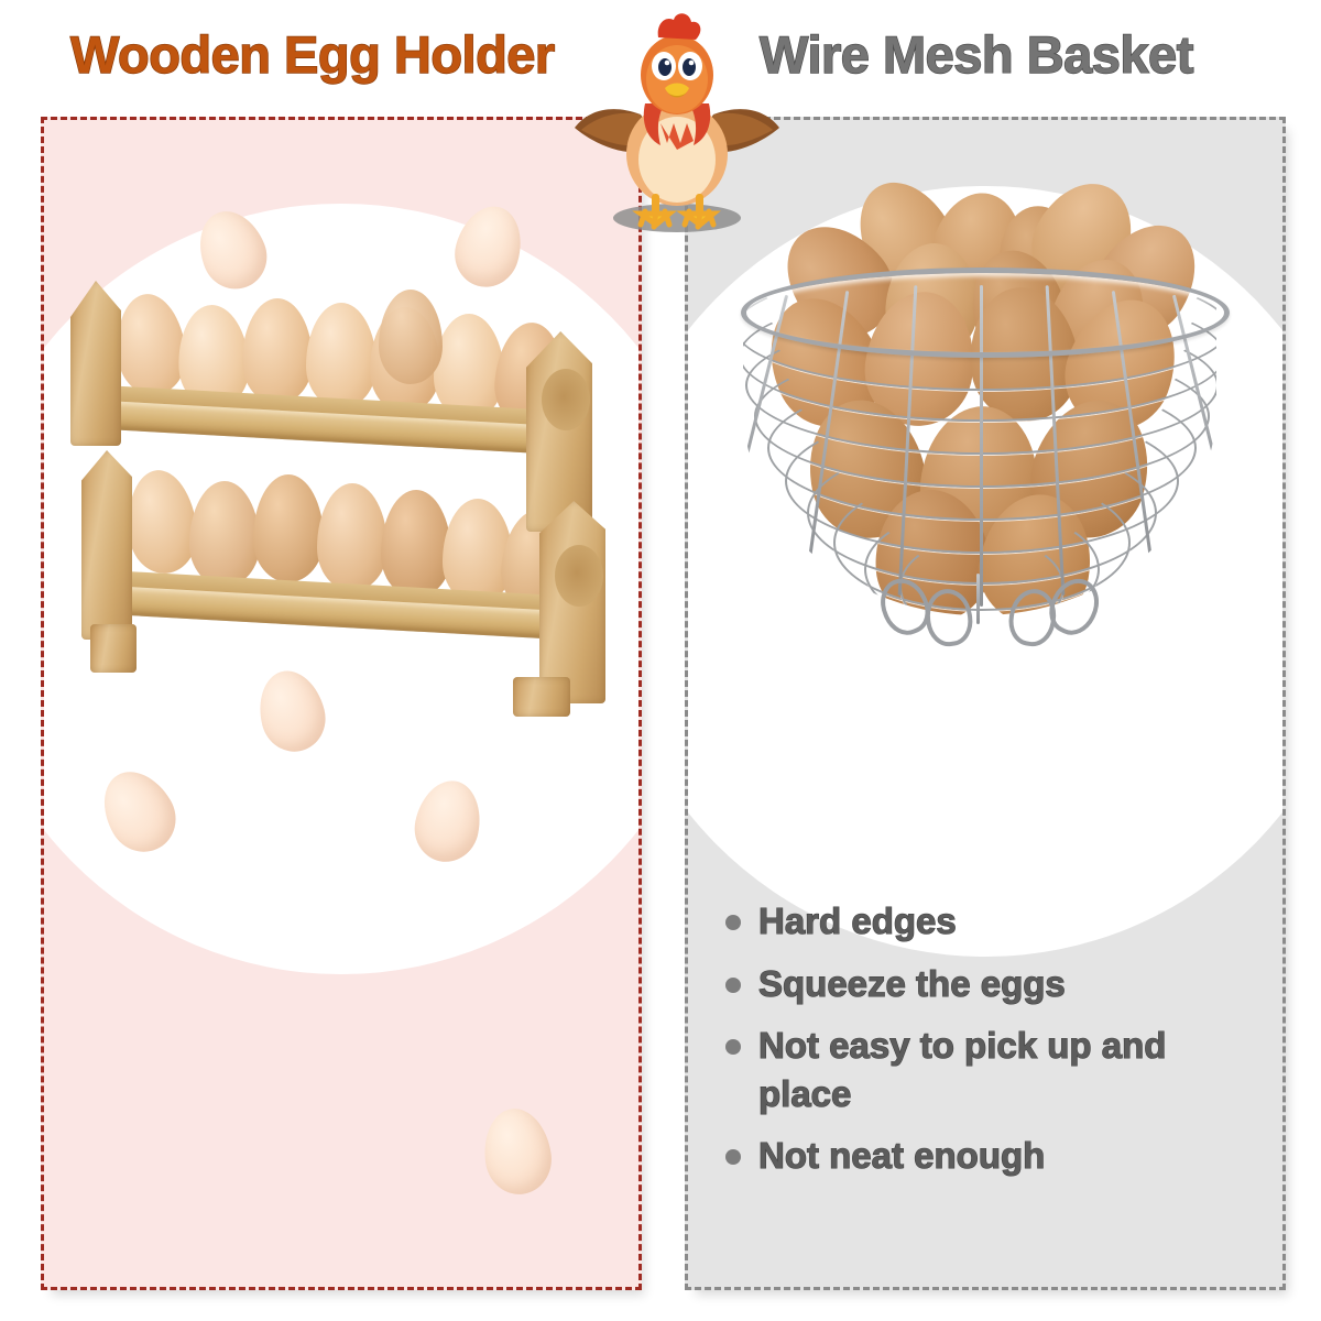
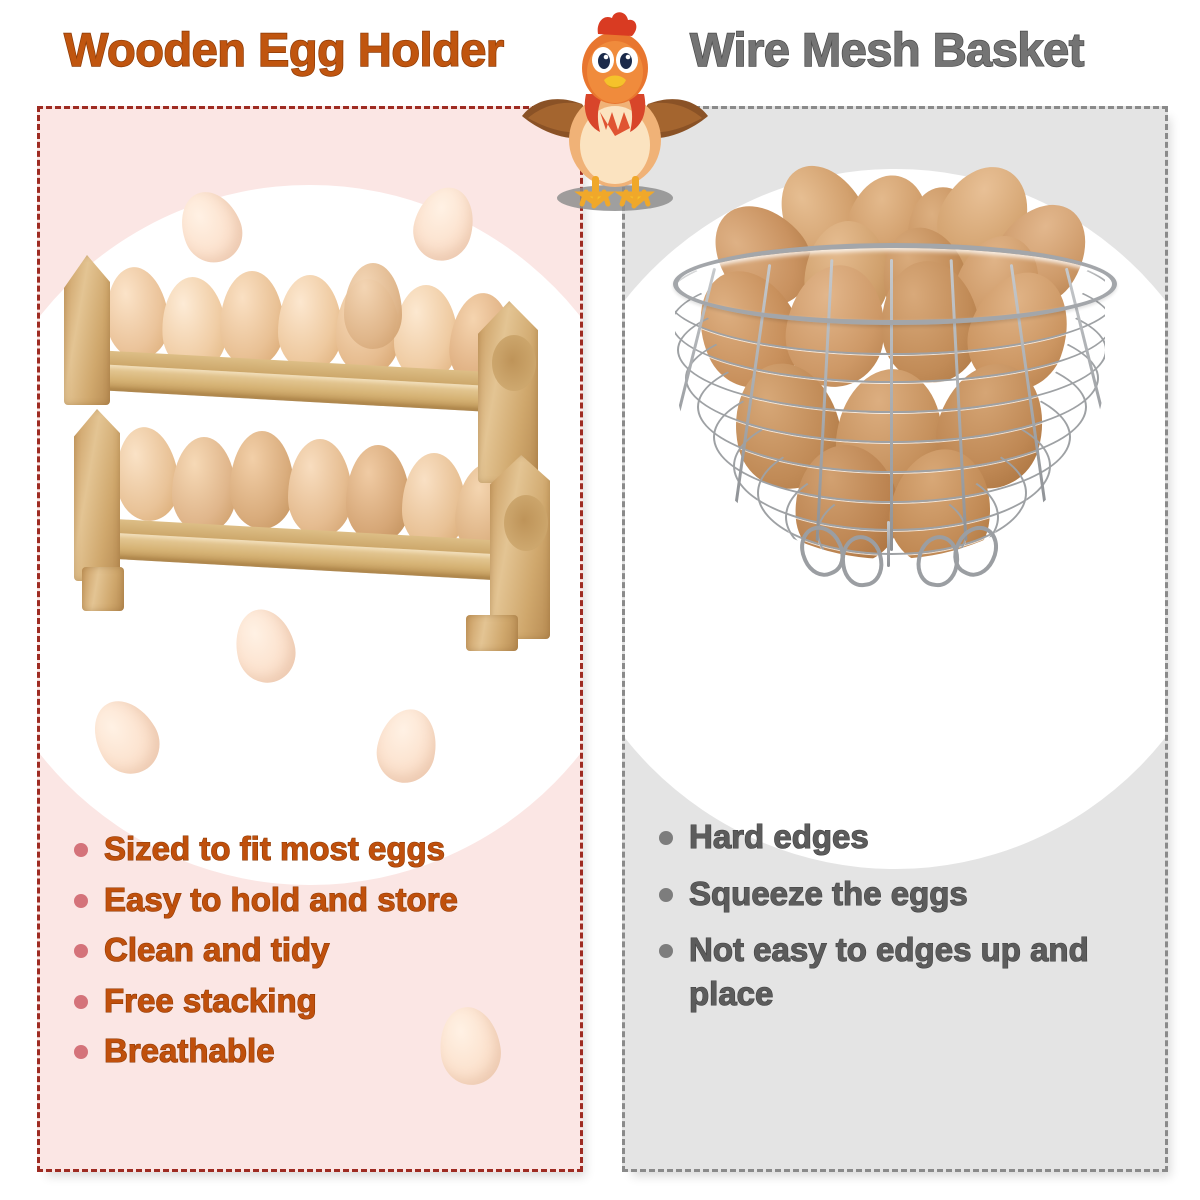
  Wooden Egg Holder
  Wire Mesh Basket
+ Sized to fit most eggs
+ Easy to hold and store
+ Clean and tidy
+ Free stacking
+ Breathable
  Hard edges
  Squeeze the eggs
- Not easy to pick up and place
+ Not easy to edges up and place
- Not neat enough
